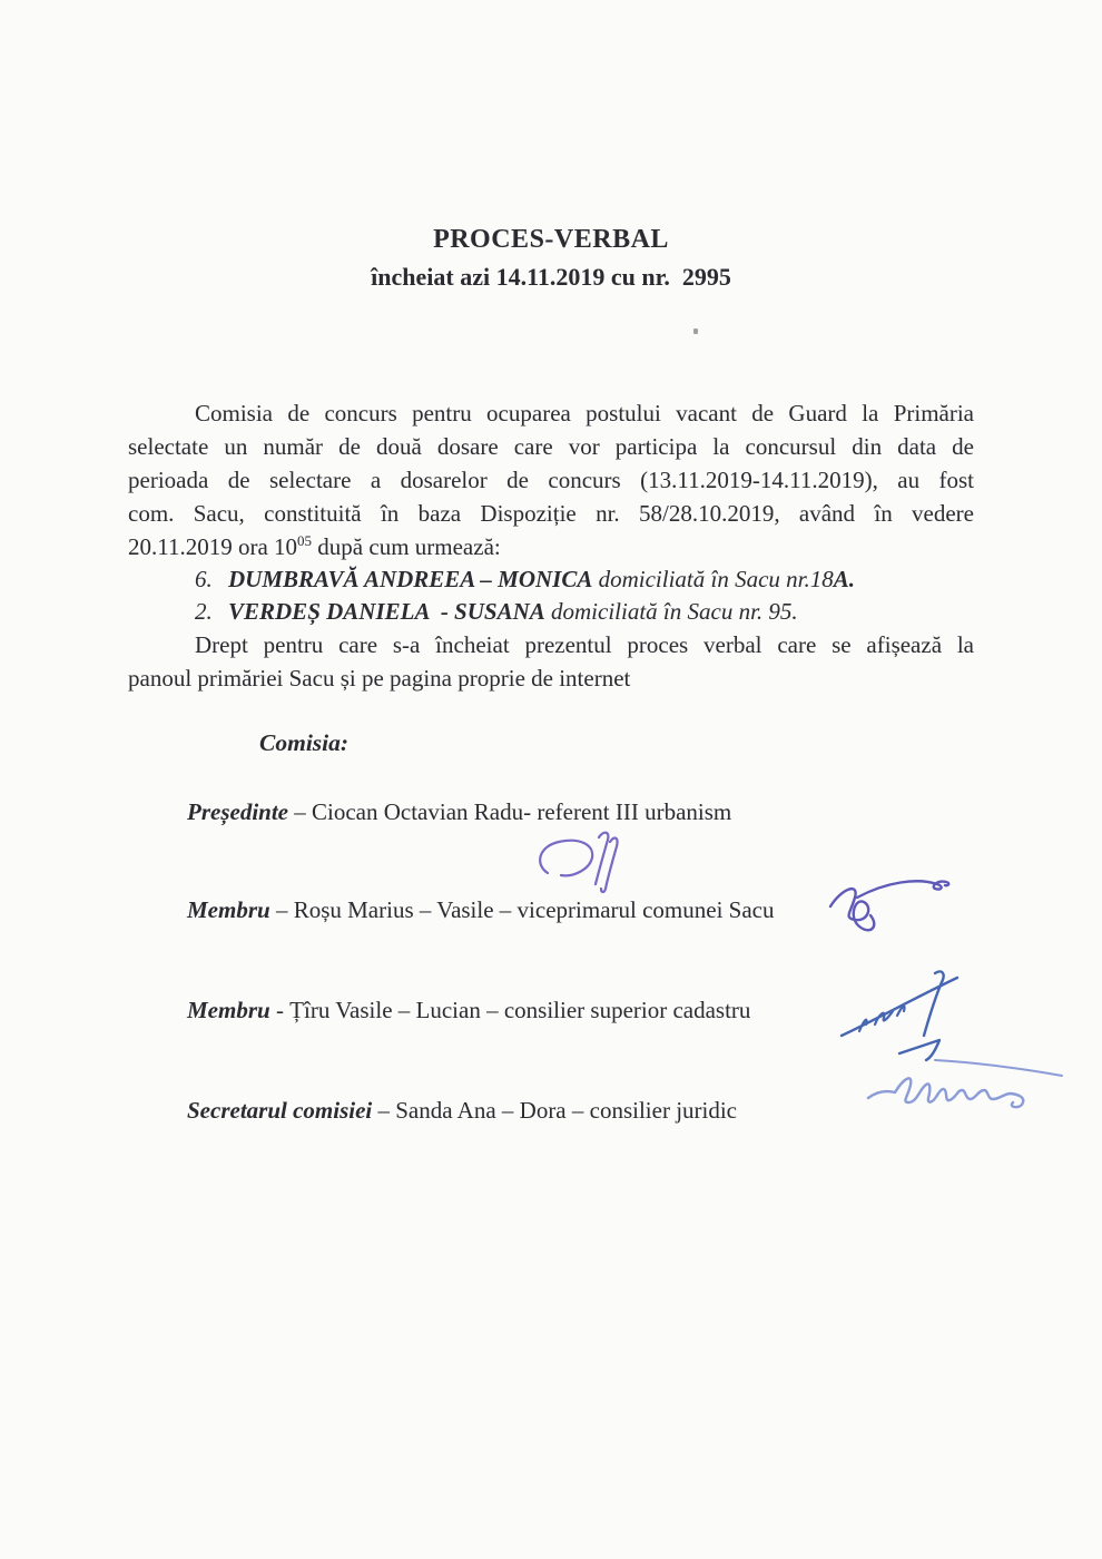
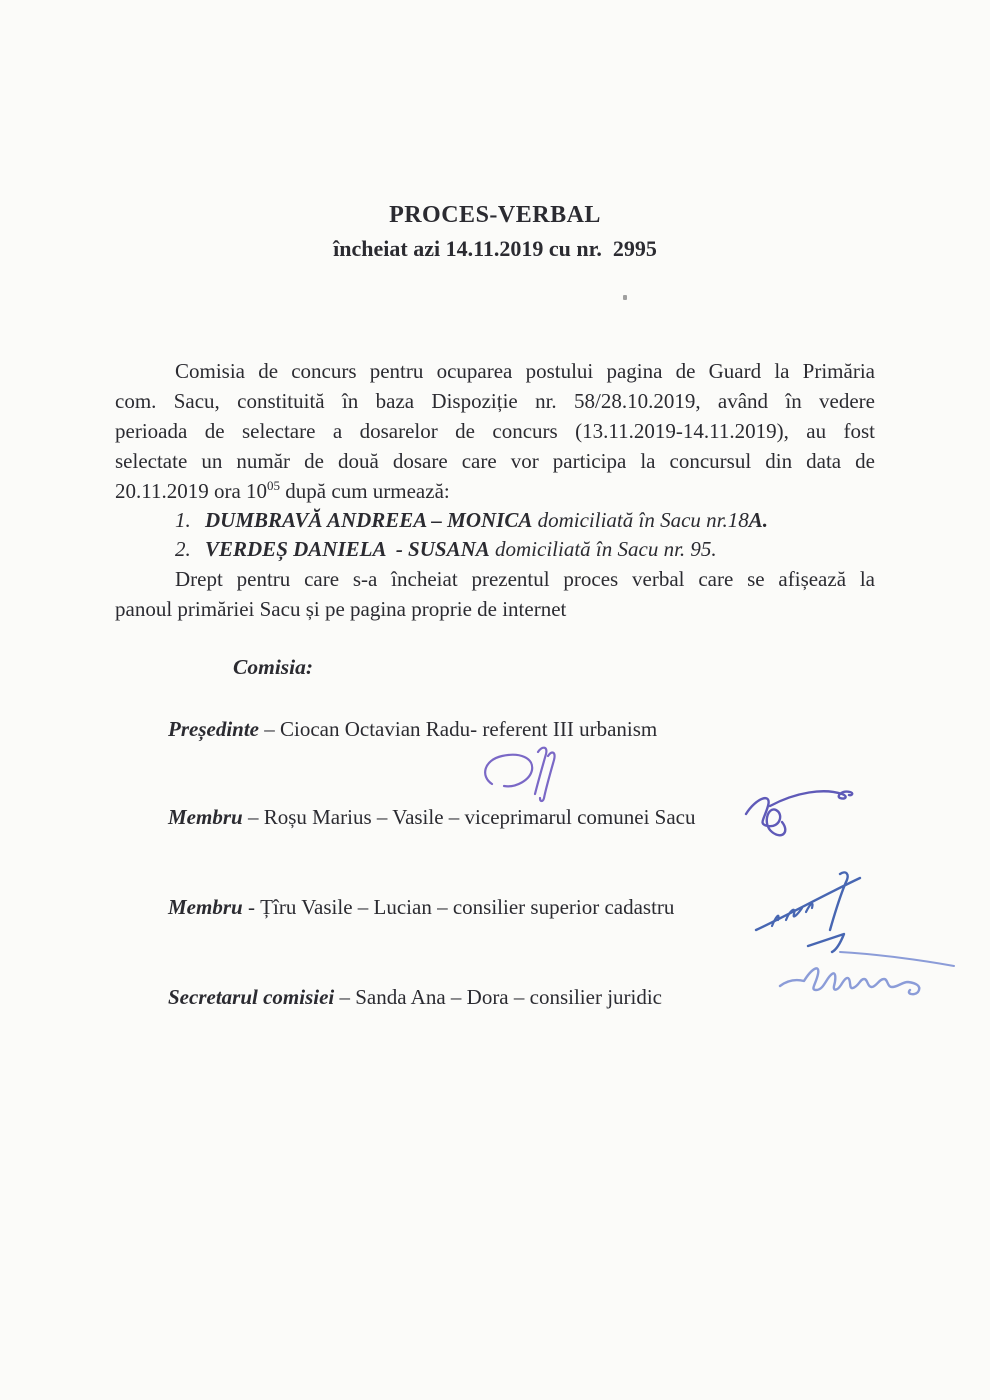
  PROCES-VERBAL
  încheiat azi 14.11.2019 cu nr. 2995
- Comisia de concurs pentru ocuparea postului vacant de Guard la Primăria
+ Comisia de concurs pentru ocuparea postului pagina de Guard la Primăria
- selectate un număr de două dosare care vor participa la concursul din data de
+ com. Sacu, constituită în baza Dispoziție nr. 58/28.10.2019, având în vedere
  perioada de selectare a dosarelor de concurs (13.11.2019-14.11.2019), au fost
- com. Sacu, constituită în baza Dispoziție nr. 58/28.10.2019, având în vedere
+ selectate un număr de două dosare care vor participa la concursul din data de
  20.11.2019 ora 1005 după cum urmează:
- 6. DUMBRAVĂ ANDREEA – MONICA domiciliată în Sacu nr.18A.
+ 1. DUMBRAVĂ ANDREEA – MONICA domiciliată în Sacu nr.18A.
  2. VERDEȘ DANIELA - SUSANA domiciliată în Sacu nr. 95.
  Drept pentru care s-a încheiat prezentul proces verbal care se afișează la
  panoul primăriei Sacu și pe pagina proprie de internet
  Comisia:
  Președinte – Ciocan Octavian Radu- referent III urbanism
  Membru – Roșu Marius – Vasile – viceprimarul comunei Sacu
  Membru - Țîru Vasile – Lucian – consilier superior cadastru
  Secretarul comisiei – Sanda Ana – Dora – consilier juridic
